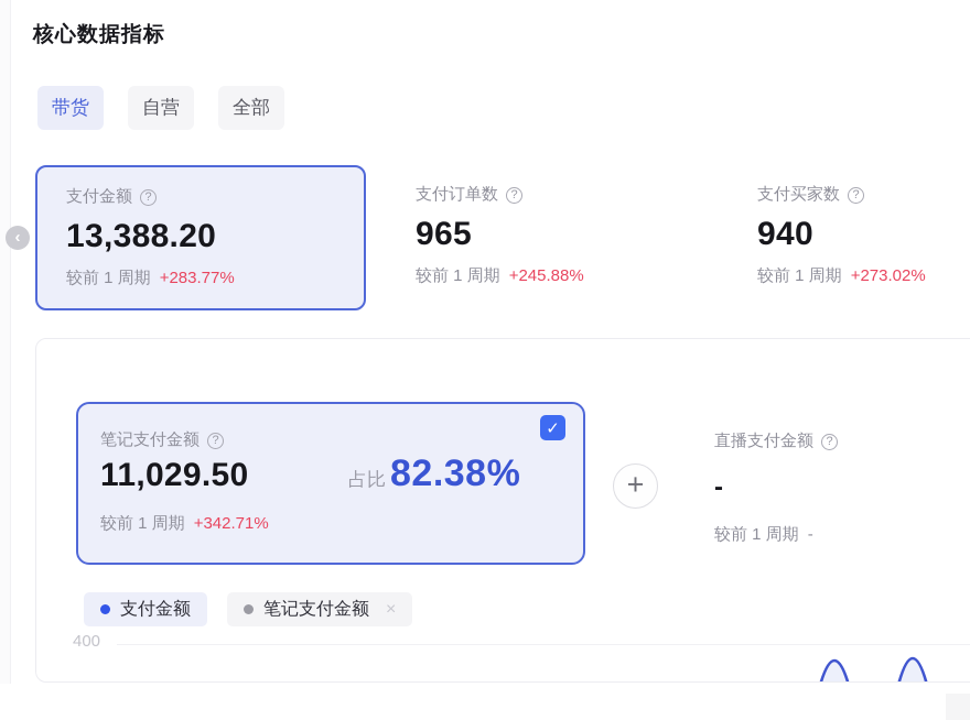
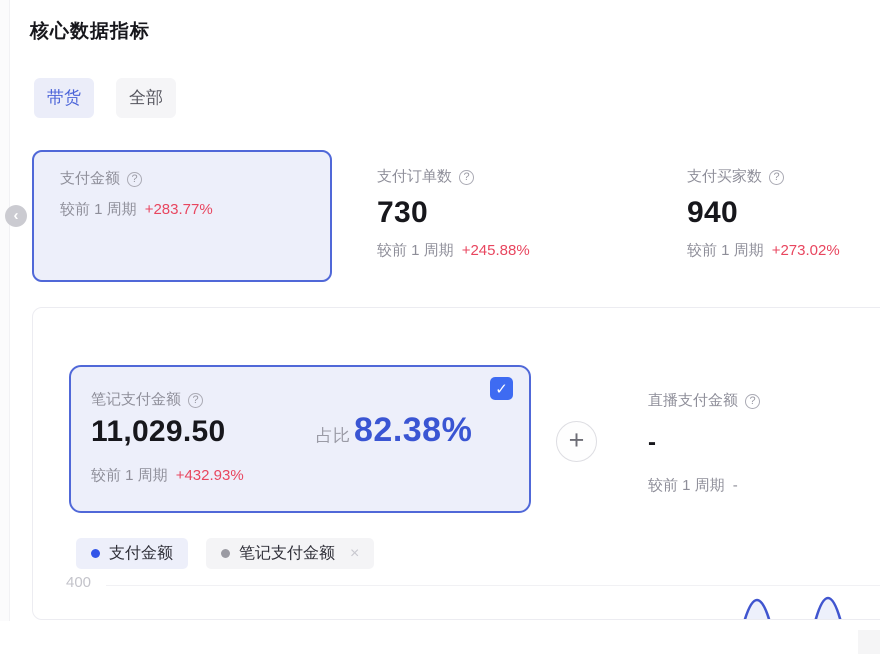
  核心数据指标
  带货
- 自营
  全部
  ‹
  支付金额
  ?
- 13,388.20
  较前 1 周期
  +283.77%
  支付订单数
  ?
- 965
+ 730
  较前 1 周期
  +245.88%
  支付买家数
  ?
  940
  较前 1 周期
  +273.02%
  ✓
  笔记支付金额
  ?
  11,029.50
  占比
  82.38%
  较前 1 周期
- +342.71%
+ +432.93%
  +
  直播支付金额
  ?
  -
  较前 1 周期
  -
  支付金额
  笔记支付金额
  ×
  400
